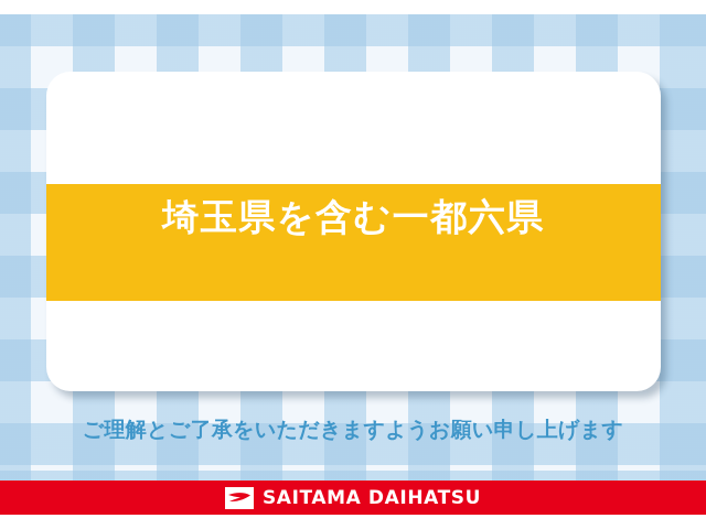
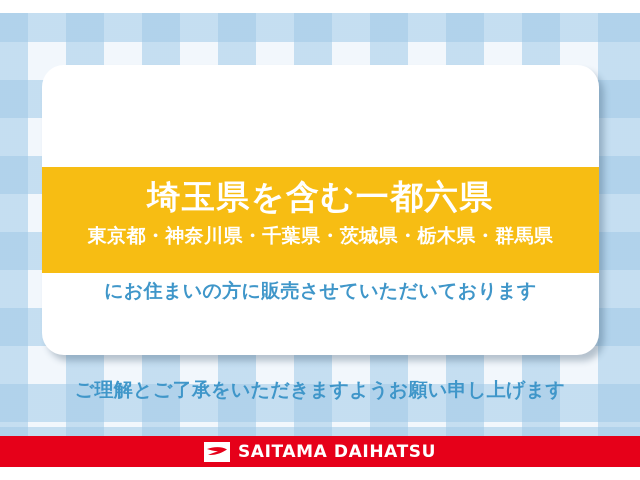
  埼玉県を含む一都六県
+ 東京都・神奈川県・千葉県・茨城県・栃木県・群馬県
+ にお住まいの方に販売させていただいております
  ご理解とご了承をいただきますようお願い申し上げます
  SAITAMA DAIHATSU
